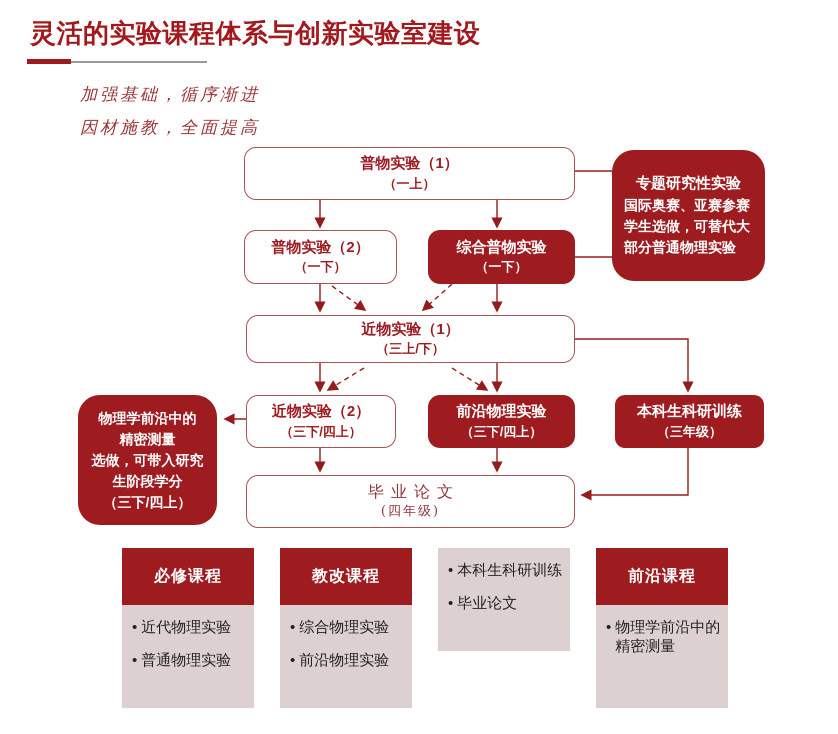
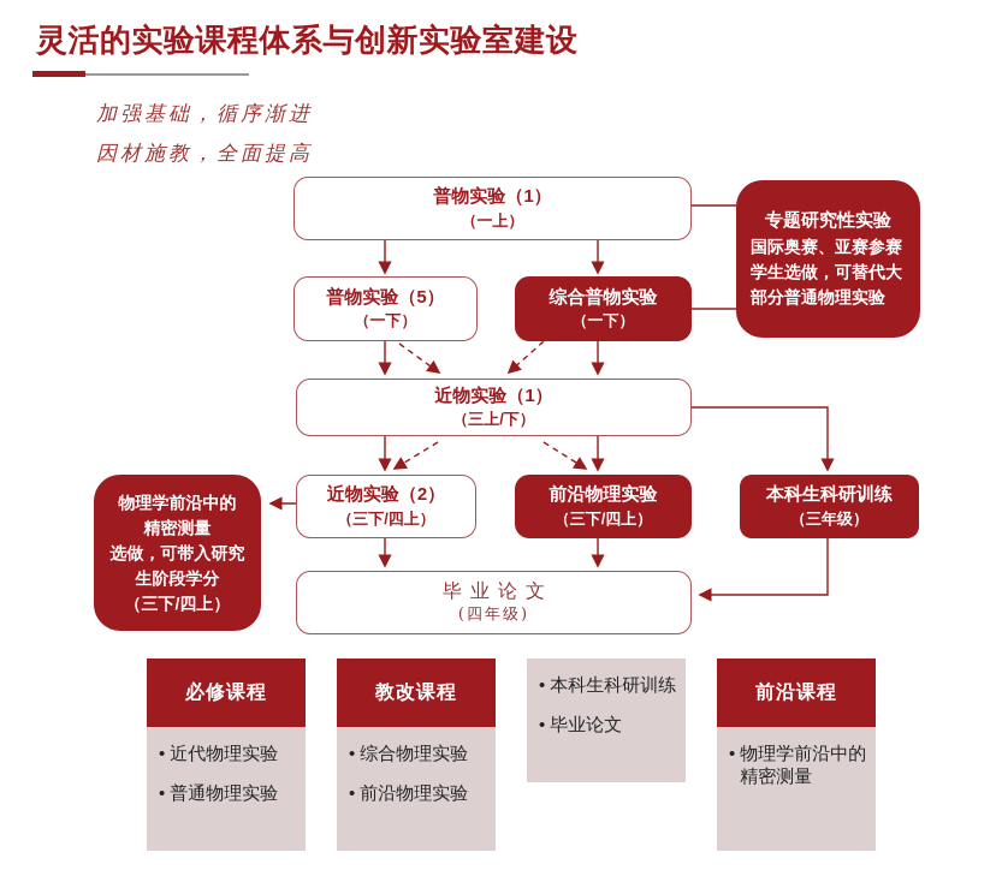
  灵活的实验课程体系与创新实验室建设
  加强基础，循序渐进
  因材施教，全面提高
  普物实验（1）
  （一上）
  专题研究性实验
  国际奥赛、亚赛参赛
  学生选做，可替代大
  部分普通物理实验
- 普物实验（2）
+ 普物实验（5）
  （一下）
  综合普物实验
  （一下）
  近物实验（1）
  （三上/下）
  近物实验（2）
  （三下/四上）
  前沿物理实验
  （三下/四上）
  本科生科研训练
  （三年级）
  物理学前沿中的
  精密测量
  选做，可带入研究
  生阶段学分
  （三下/四上）
  毕业论文
  (四年级)
  必修课程
  •
  近代物理实验
  •
  普通物理实验
  教改课程
  •
  综合物理实验
  •
  前沿物理实验
  •
  本科生科研训练
  •
  毕业论文
  前沿课程
  •
  物理学前沿中的精密测量
